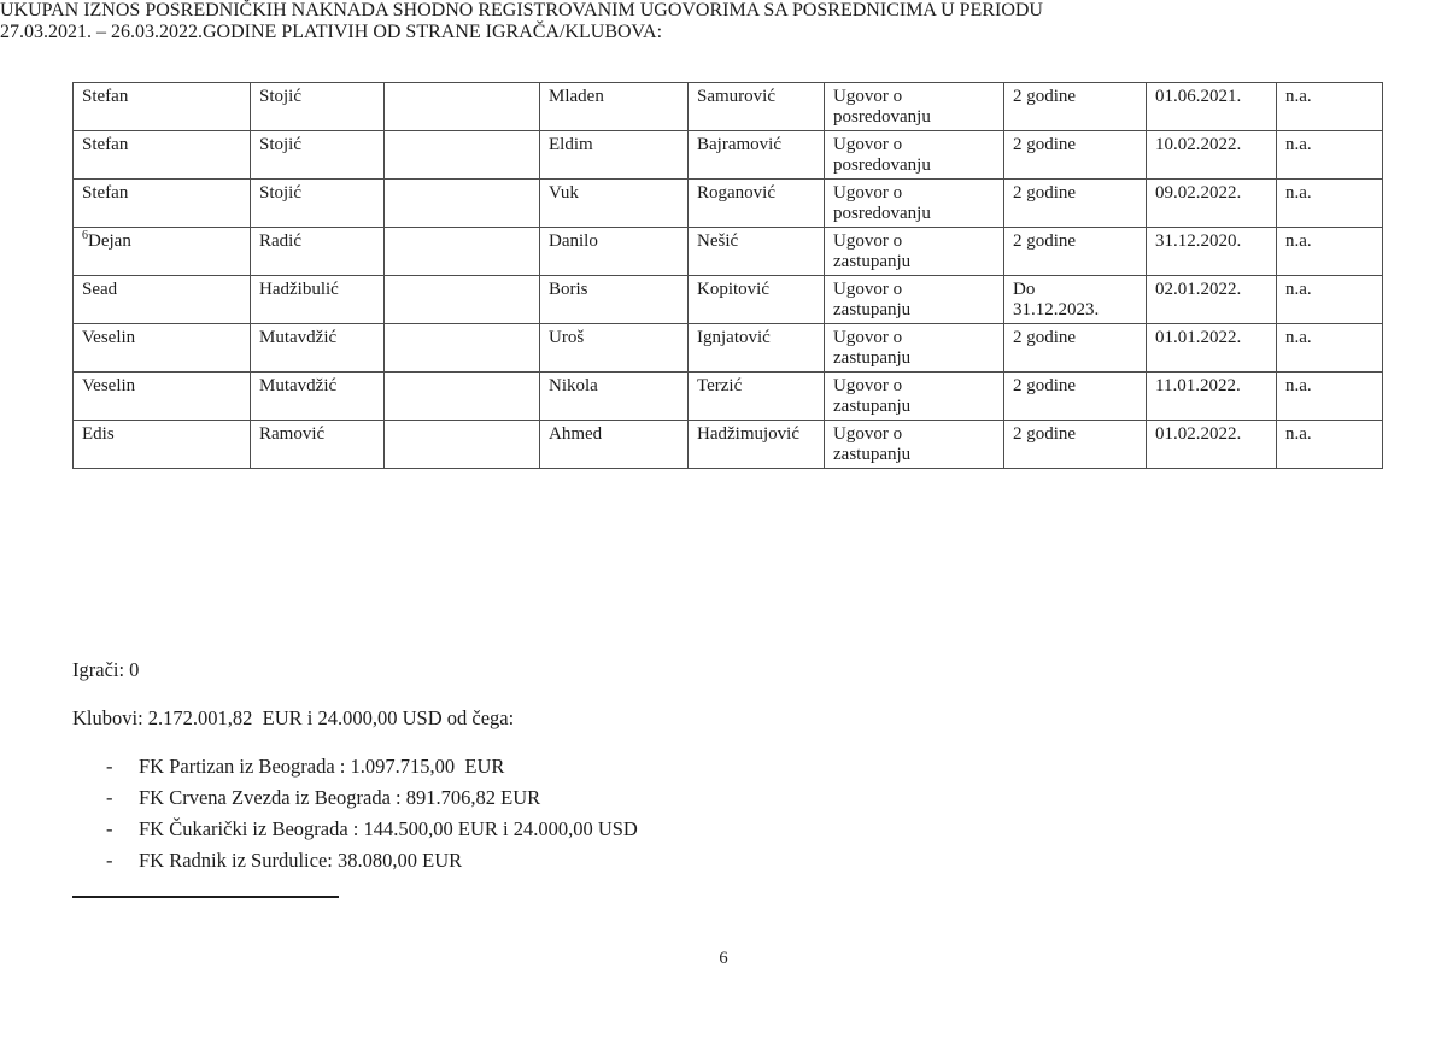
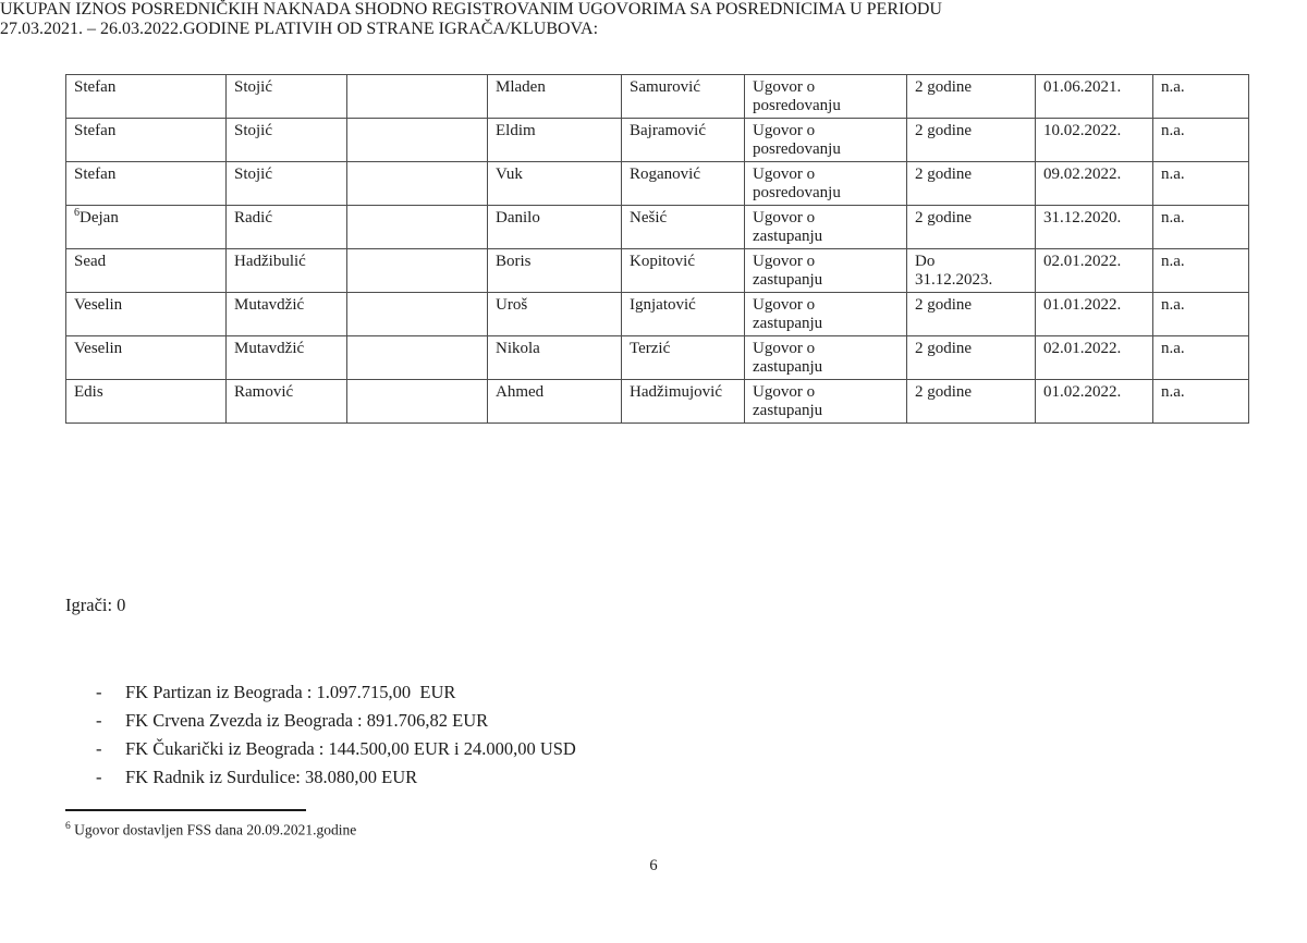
  Stefan	Stojić		Mladen	Samurović	Ugovor o posredovanju	2 godine	01.06.2021.	n.a.
  Stefan	Stojić		Eldim	Bajramović	Ugovor o posredovanju	2 godine	10.02.2022.	n.a.
  Stefan	Stojić		Vuk	Roganović	Ugovor o posredovanju	2 godine	09.02.2022.	n.a.
  6Dejan	Radić		Danilo	Nešić	Ugovor o zastupanju	2 godine	31.12.2020.	n.a.
  Sead	Hadžibulić		Boris	Kopitović	Ugovor o zastupanju	Do 31.12.2023.	02.01.2022.	n.a.
  Veselin	Mutavdžić		Uroš	Ignjatović	Ugovor o zastupanju	2 godine	01.01.2022.	n.a.
- Veselin	Mutavdžić		Nikola	Terzić	Ugovor o zastupanju	2 godine	11.01.2022.	n.a.
+ Veselin	Mutavdžić		Nikola	Terzić	Ugovor o zastupanju	2 godine	02.01.2022.	n.a.
  Edis	Ramović		Ahmed	Hadžimujović	Ugovor o zastupanju	2 godine	01.02.2022.	n.a.
  UKUPAN IZNOS POSREDNIČKIH NAKNADA SHODNO REGISTROVANIM UGOVORIMA SA POSREDNICIMA U PERIODU
  27.03.2021. – 26.03.2022.GODINE PLATIVIH OD STRANE IGRAČA/KLUBOVA:
  Igrači: 0
- Klubovi: 2.172.001,82 EUR i 24.000,00 USD od čega:
  -
  FK Partizan iz Beograda : 1.097.715,00 EUR
  -
  FK Crvena Zvezda iz Beograda : 891.706,82 EUR
  -
  FK Čukarički iz Beograda : 144.500,00 EUR i 24.000,00 USD
  -
  FK Radnik iz Surdulice: 38.080,00 EUR
+ 6 Ugovor dostavljen FSS dana 20.09.2021.godine
  6
